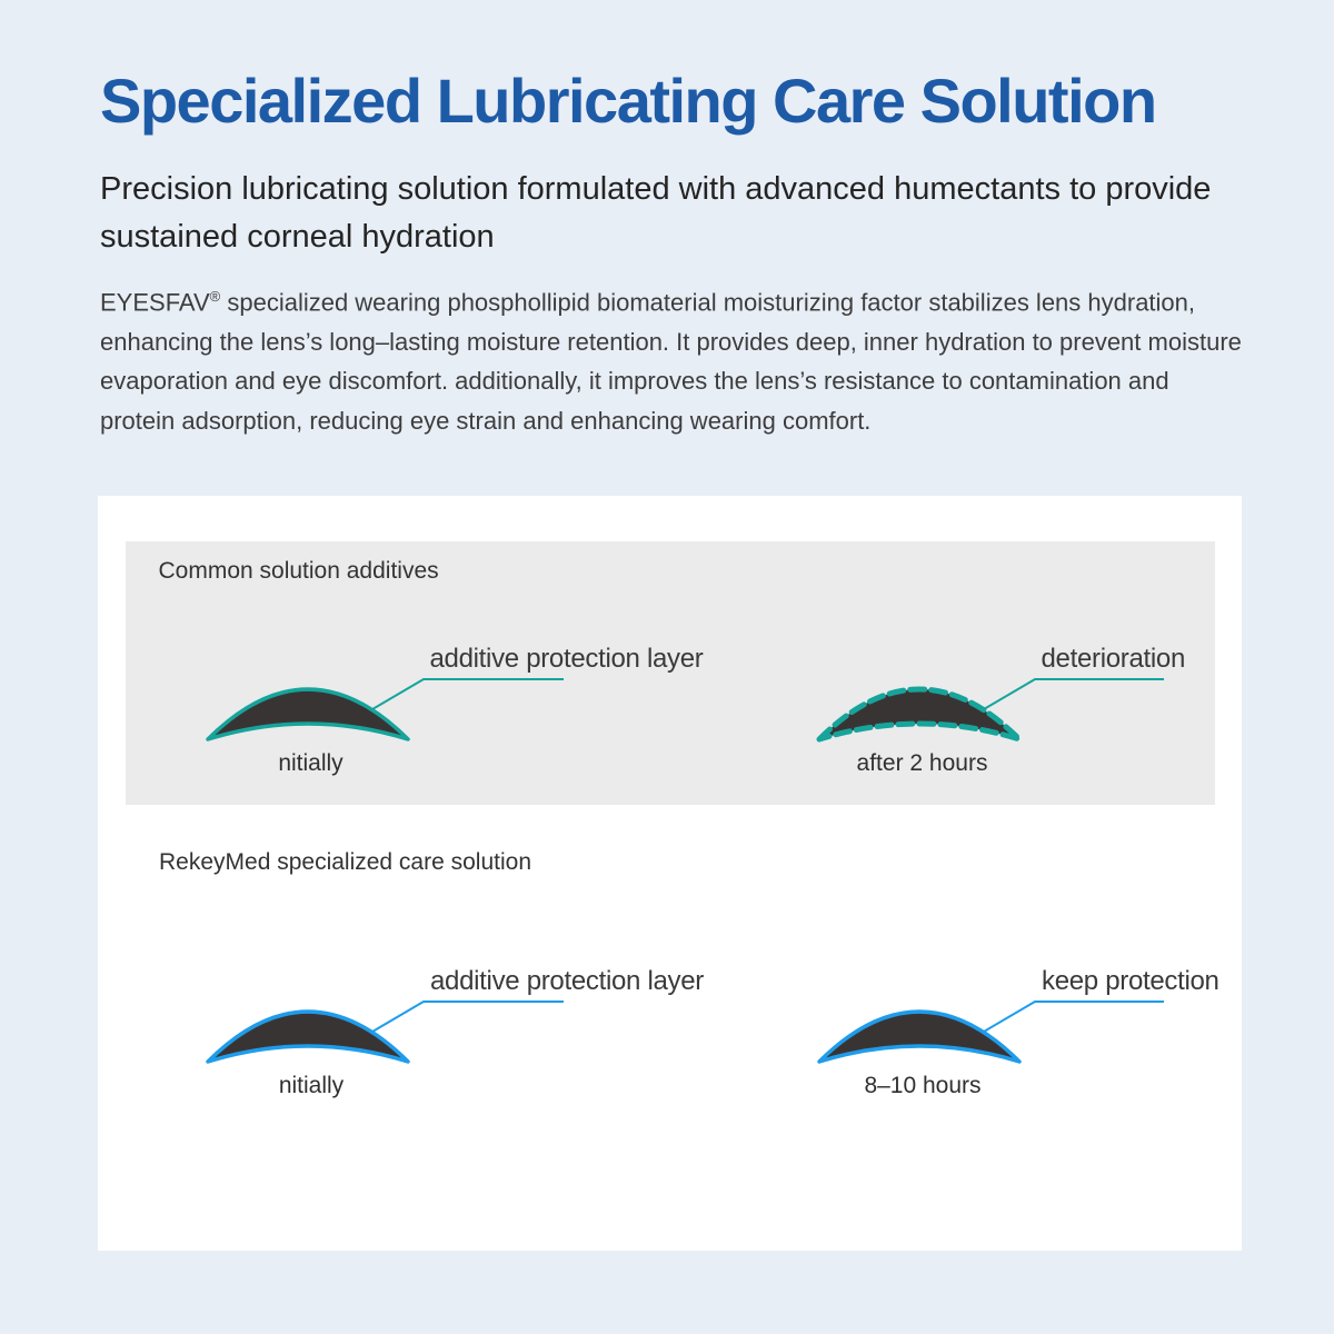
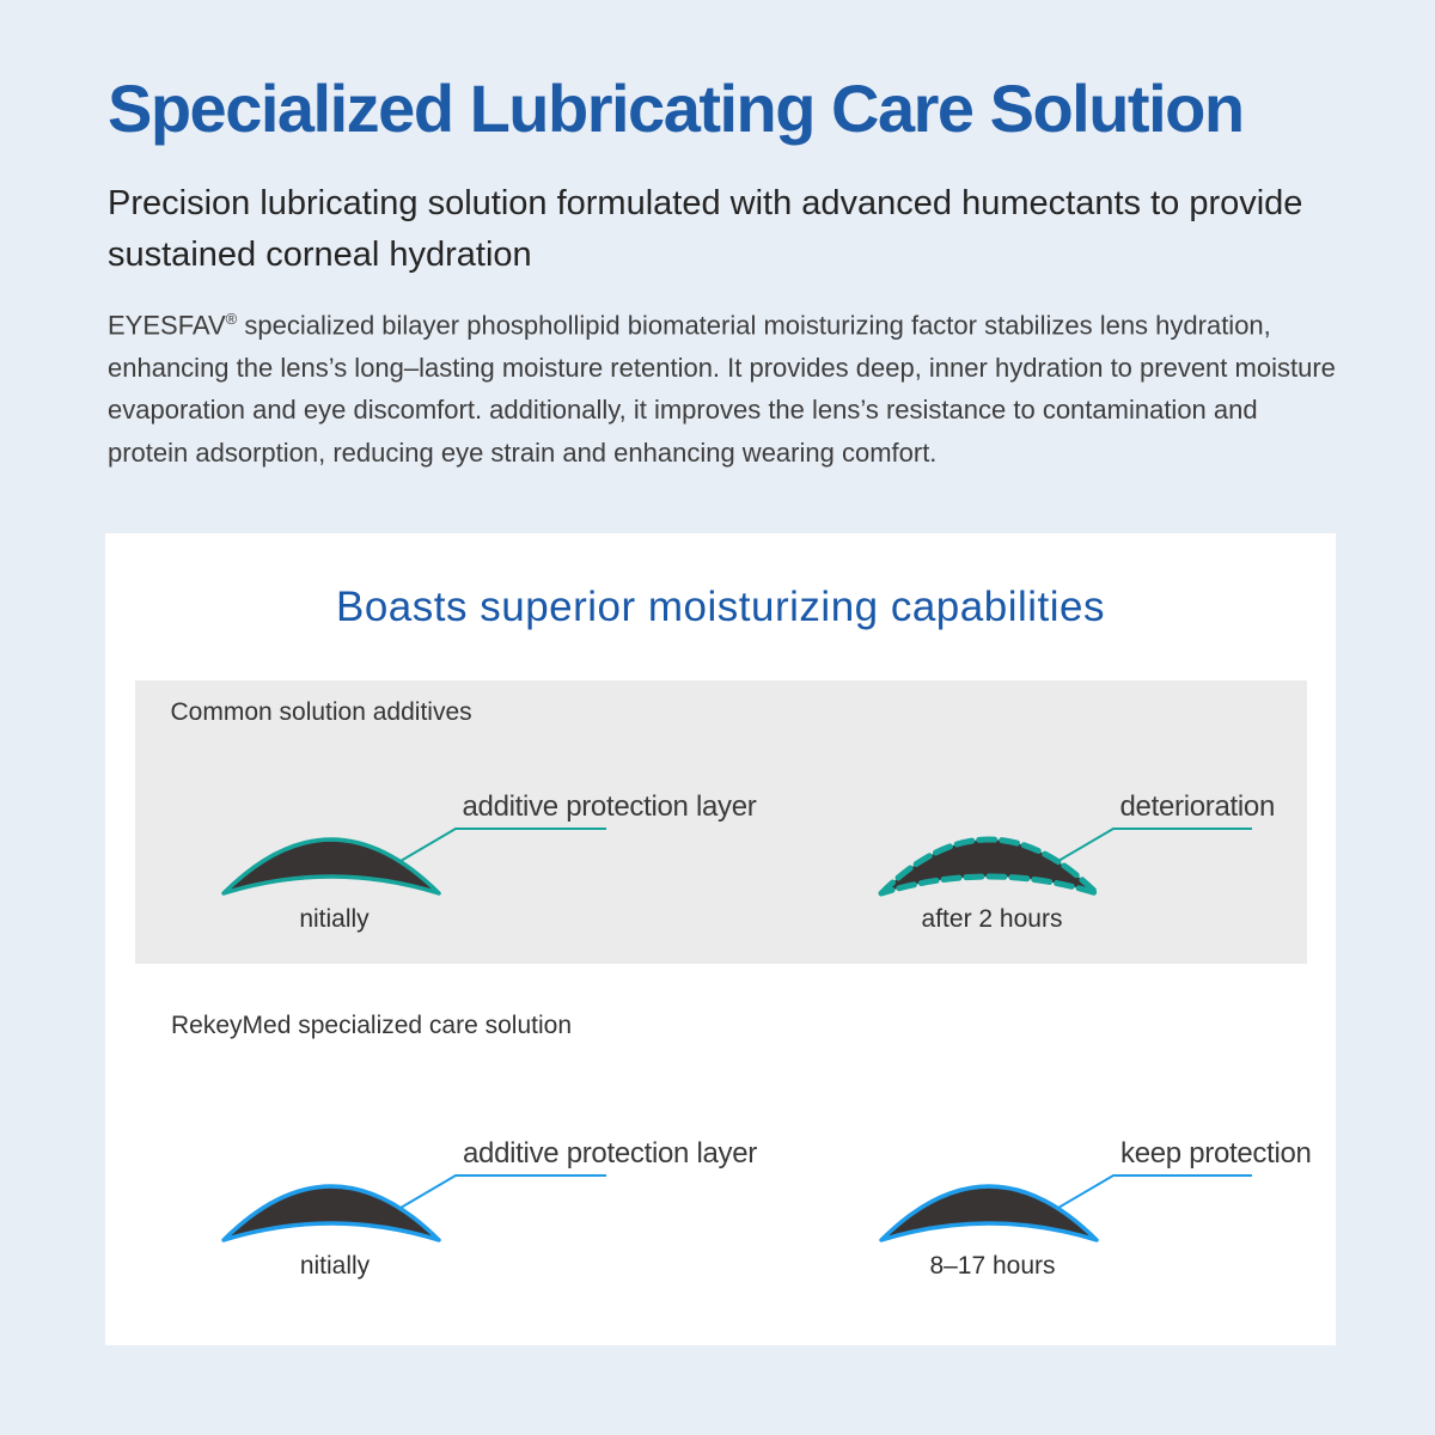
  Specialized Lubricating Care Solution
  Precision lubricating solution formulated with advanced humectants to provide sustained corneal hydration
- EYESFAV® specialized wearing phosphollipid biomaterial moisturizing factor stabilizes lens hydration, enhancing the lens’s long–lasting moisture retention. It provides deep, inner hydration to prevent moisture evaporation and eye discomfort. additionally, it improves the lens’s resistance to contamination and protein adsorption, reducing eye strain and enhancing wearing comfort.
+ EYESFAV® specialized bilayer phosphollipid biomaterial moisturizing factor stabilizes lens hydration, enhancing the lens’s long–lasting moisture retention. It provides deep, inner hydration to prevent moisture evaporation and eye discomfort. additionally, it improves the lens’s resistance to contamination and protein adsorption, reducing eye strain and enhancing wearing comfort.
+ Boasts superior moisturizing capabilities
  Common solution additives
  additive protection layer
  nitially
  deterioration
  after 2 hours
  RekeyMed specialized care solution
  additive protection layer
  nitially
  keep protection
- 8–10 hours
+ 8–17 hours
